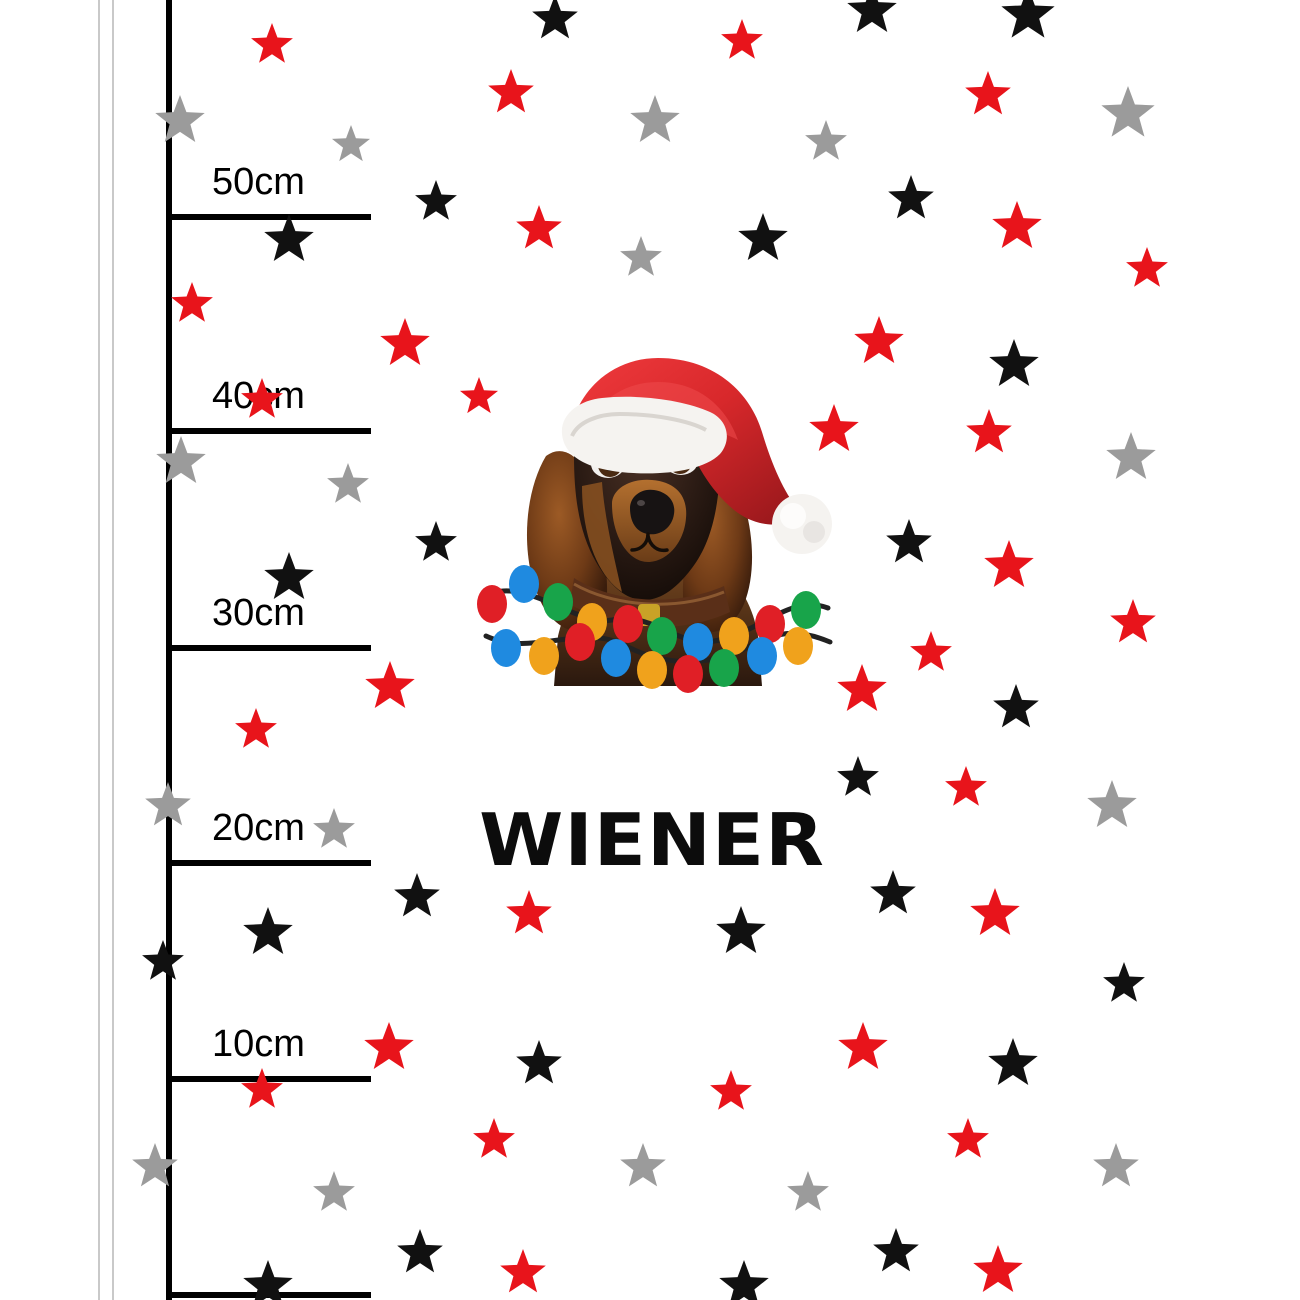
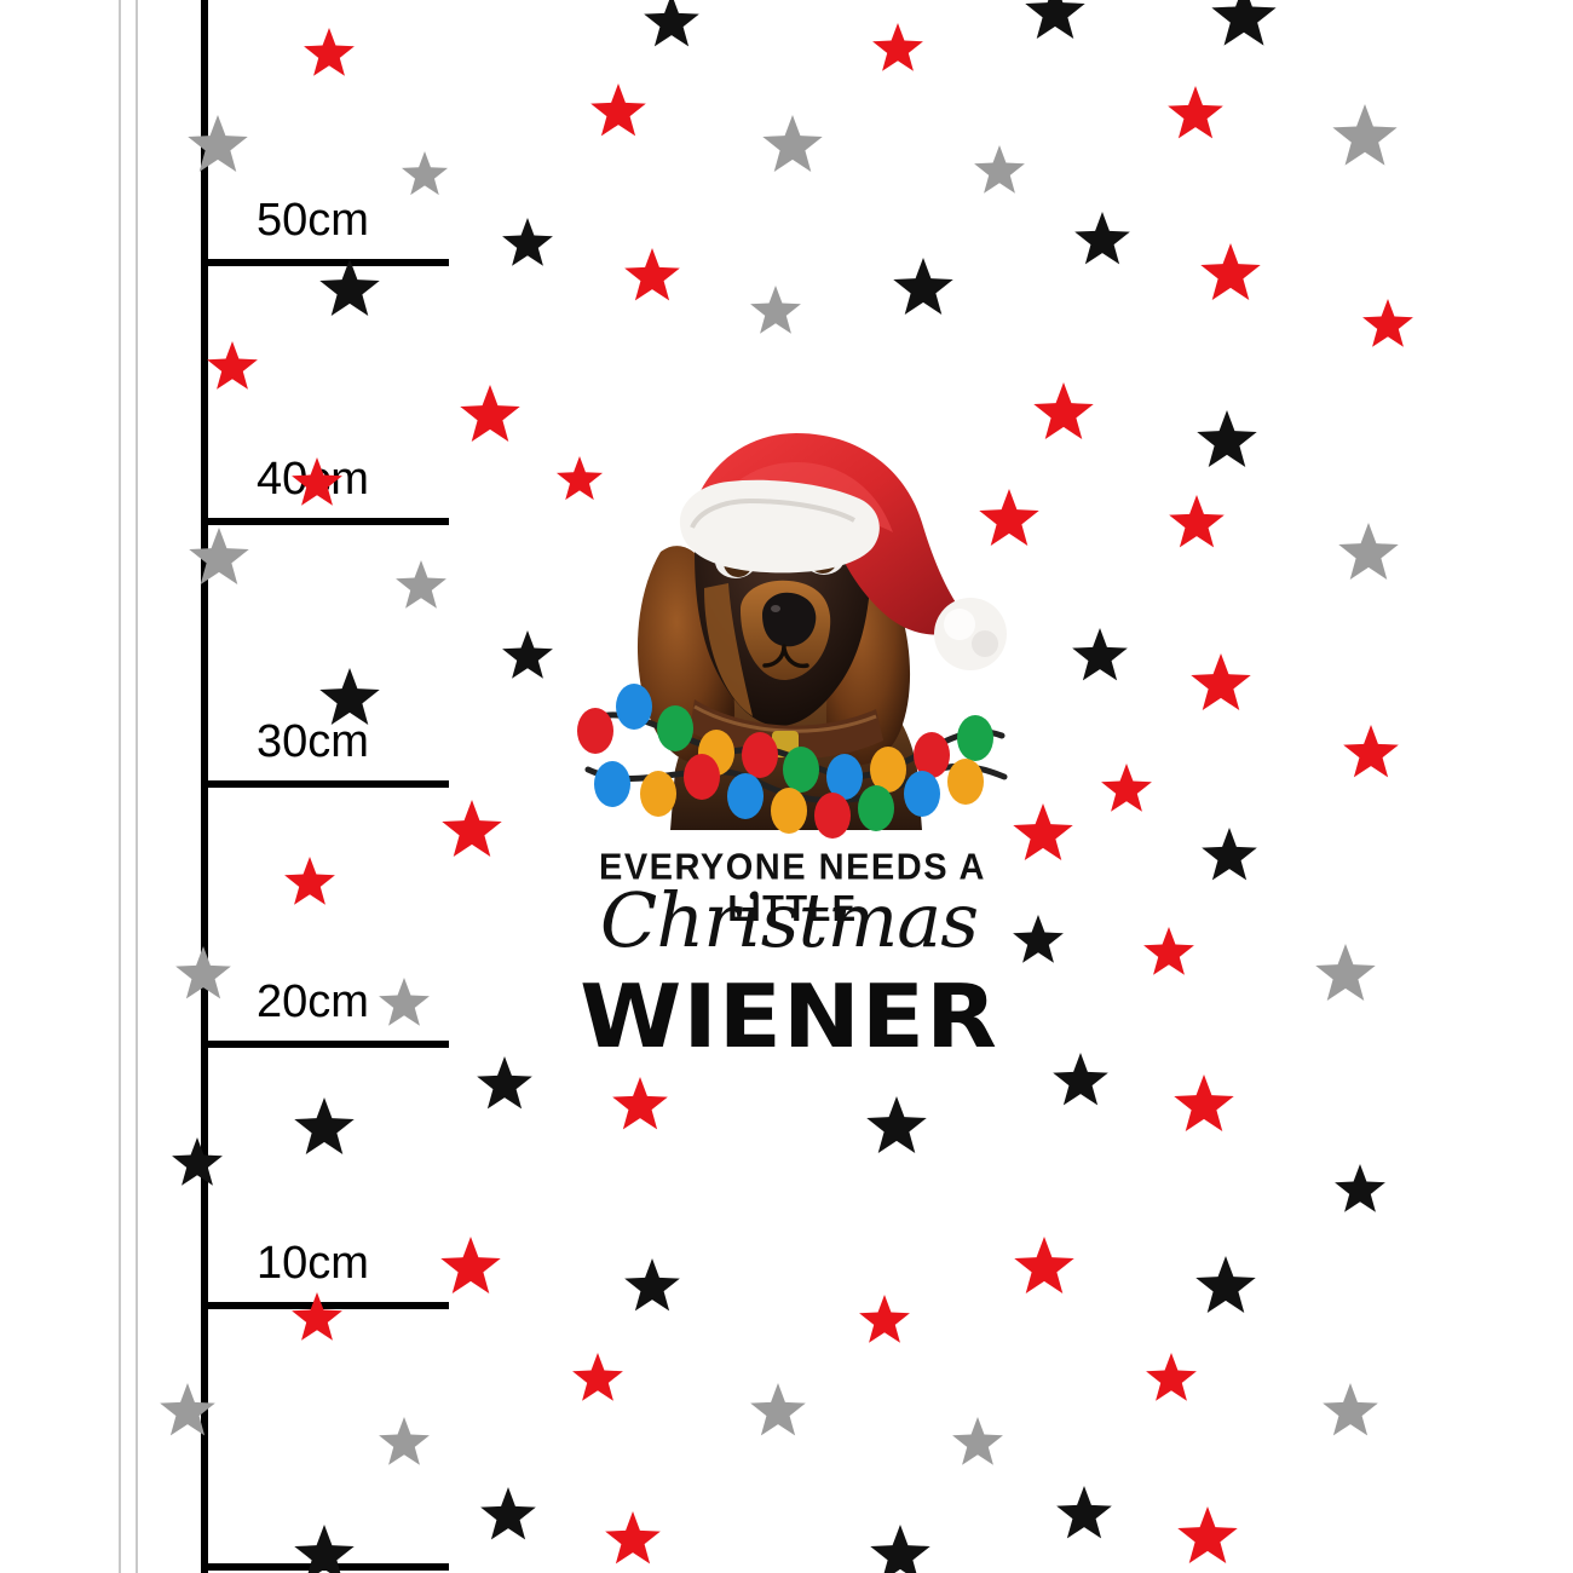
  50cm
  40m
  30cm
  20cm
  10cm
+ EVERYONE NEEDS A LITTLE
+ Christmas
  WIENER
